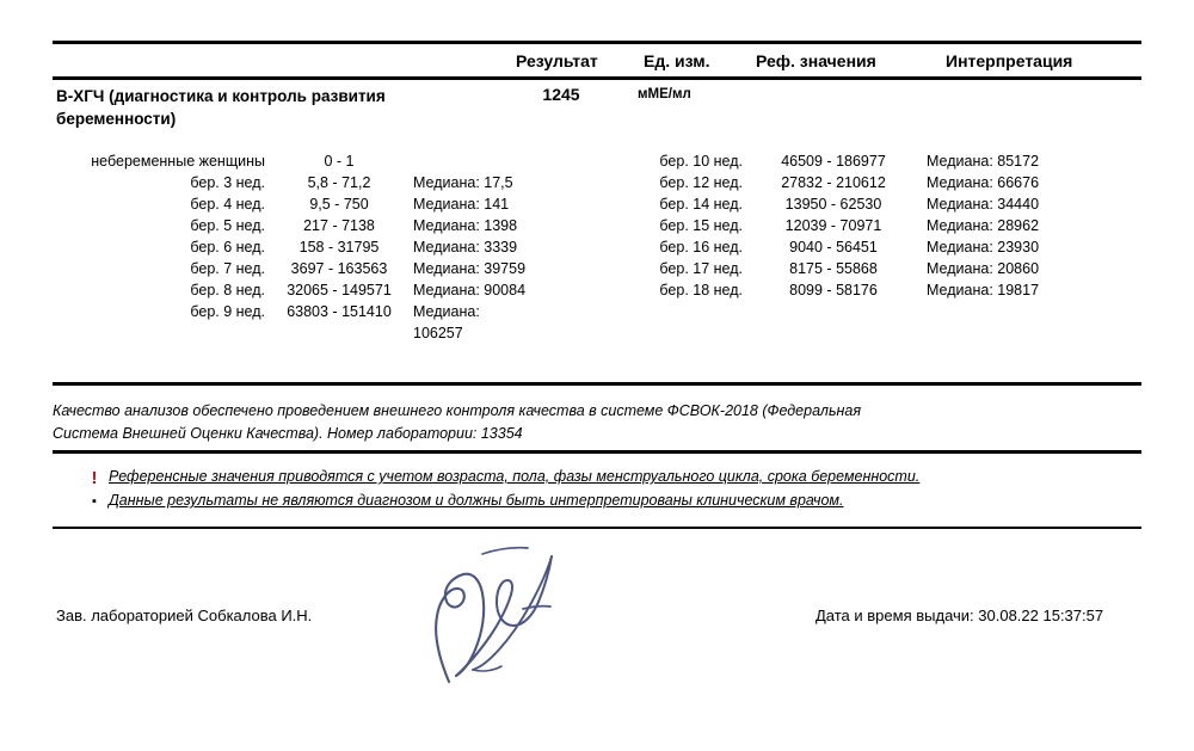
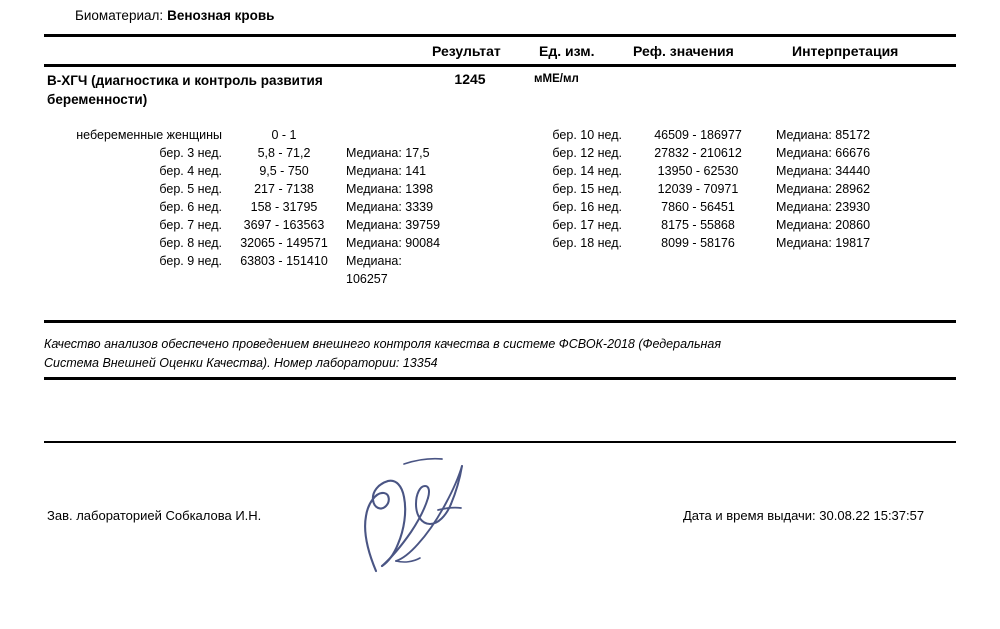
+ Биоматериал: Венозная кровь
  Результат
  Ед. изм.
  Реф. значения
  Интерпретация
  В-ХГЧ (диагностика и контроль развития беременности)
  1245
  мМЕ/мл
  небеременные женщины
  0 - 1
  бер. 3 нед.
  5,8 - 71,2
  Медиана: 17,5
  бер. 4 нед.
  9,5 - 750
  Медиана: 141
  бер. 5 нед.
  217 - 7138
  Медиана: 1398
  бер. 6 нед.
  158 - 31795
  Медиана: 3339
  бер. 7 нед.
  3697 - 163563
  Медиана: 39759
  бер. 8 нед.
  32065 - 149571
  Медиана: 90084
  бер. 9 нед.
  63803 - 151410
  Медиана:
  106257
  бер. 10 нед.
  46509 - 186977
  Медиана: 85172
  бер. 12 нед.
  27832 - 210612
  Медиана: 66676
  бер. 14 нед.
  13950 - 62530
  Медиана: 34440
  бер. 15 нед.
  12039 - 70971
  Медиана: 28962
  бер. 16 нед.
- 9040 - 56451
+ 7860 - 56451
  Медиана: 23930
  бер. 17 нед.
  8175 - 55868
  Медиана: 20860
  бер. 18 нед.
  8099 - 58176
  Медиана: 19817
  Качество анализов обеспечено проведением внешнего контроля качества в системе ФСВОК-2018 (Федеральная
  Система Внешней Оценки Качества). Номер лаборатории: 13354
- !
- Референсные значения приводятся с учетом возраста, пола, фазы менструального цикла, срока беременности.
- ▪
- Данные результаты не являются диагнозом и должны быть интерпретированы клиническим врачом.
  Зав. лабораторией Собкалова И.Н.
  Дата и время выдачи: 30.08.22 15:37:57
